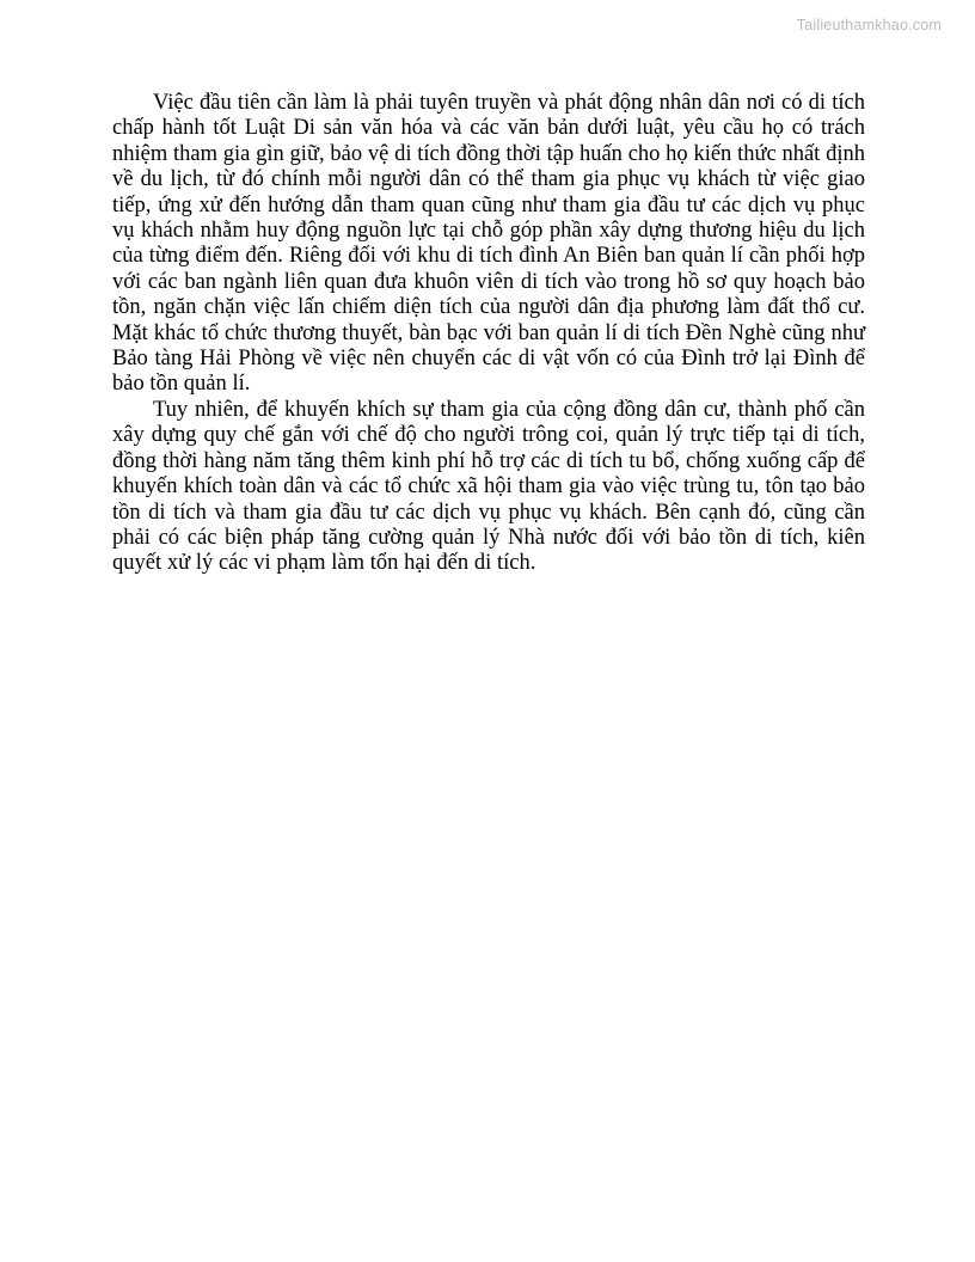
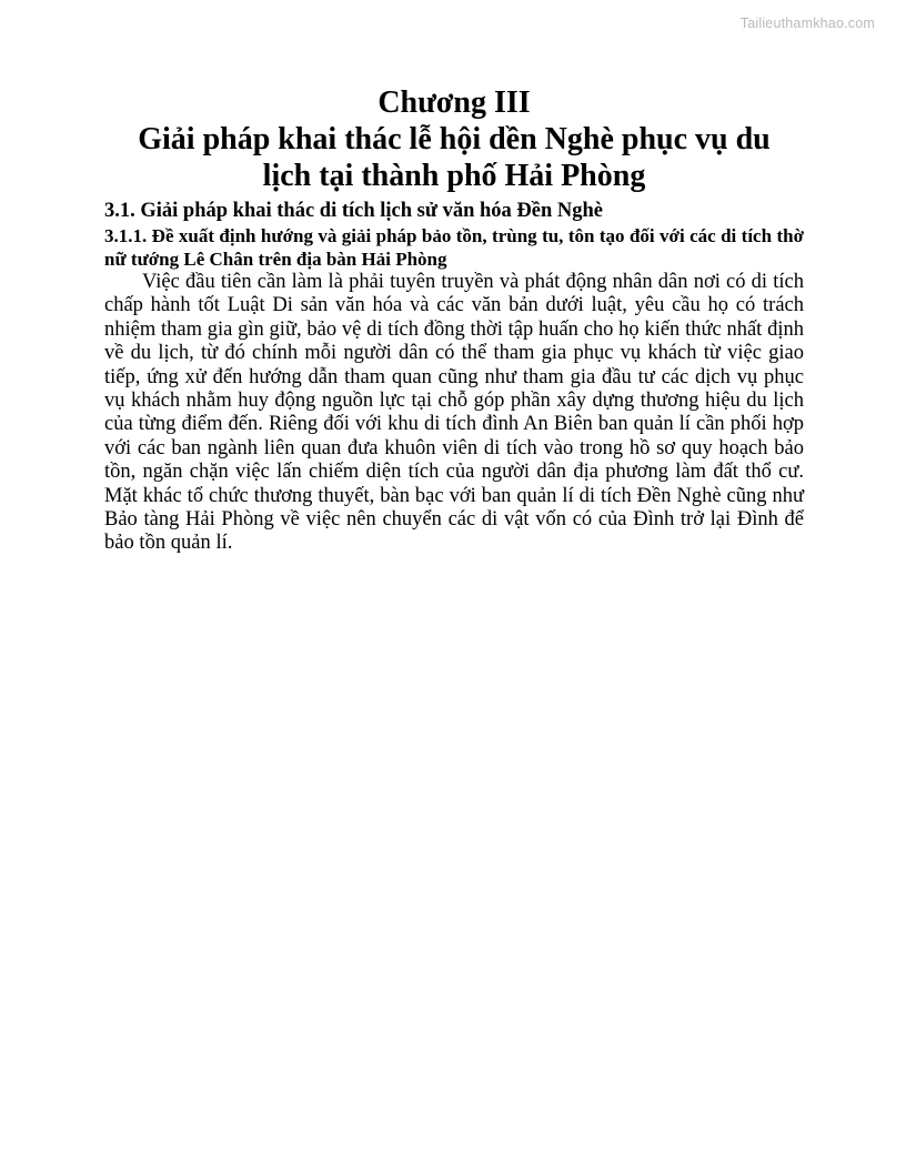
  Tailieuthamkhao.com
+ Chương III
+ Giải pháp khai thác lễ hội dền Nghè phục vụ du lịch tại thành phố Hải Phòng
+ 3.1. Giải pháp khai thác di tích lịch sử văn hóa Đền Nghè
+ 3.1.1. Đề xuất định hướng và giải pháp bảo tồn, trùng tu, tôn tạo đối với các di tích thờ nữ tướng Lê Chân trên địa bàn Hải Phòng
  Việc đầu tiên cần làm là phải tuyên truyền và phát động nhân dân nơi có di tích chấp hành tốt Luật Di sản văn hóa và các văn bản dưới luật, yêu cầu họ có trách nhiệm tham gia gìn giữ, bảo vệ di tích đồng thời tập huấn cho họ kiến thức nhất định về du lịch, từ đó chính mỗi người dân có thể tham gia phục vụ khách từ việc giao tiếp, ứng xử đến hướng dẫn tham quan cũng như tham gia đầu tư các dịch vụ phục vụ khách nhằm huy động nguồn lực tại chỗ góp phần xây dựng thương hiệu du lịch của từng điểm đến. Riêng đối với khu di tích đình An Biên ban quản lí cần phối hợp với các ban ngành liên quan đưa khuôn viên di tích vào trong hồ sơ quy hoạch bảo tồn, ngăn chặn việc lấn chiếm diện tích của người dân địa phương làm đất thổ cư. Mặt khác tổ chức thương thuyết, bàn bạc với ban quản lí di tích Đền Nghè cũng như Bảo tàng Hải Phòng về việc nên chuyển các di vật vốn có của Đình trở lại Đình để bảo tồn quản lí.
- Tuy nhiên, để khuyến khích sự tham gia của cộng đồng dân cư, thành phố cần xây dựng quy chế gắn với chế độ cho người trông coi, quản lý trực tiếp tại di tích, đồng thời hàng năm tăng thêm kinh phí hỗ trợ các di tích tu bổ, chống xuống cấp để khuyến khích toàn dân và các tổ chức xã hội tham gia vào việc trùng tu, tôn tạo bảo tồn di tích và tham gia đầu tư các dịch vụ phục vụ khách. Bên cạnh đó, cũng cần phải có các biện pháp tăng cường quản lý Nhà nước đối với bảo tồn di tích, kiên quyết xử lý các vi phạm làm tổn hại đến di tích.
